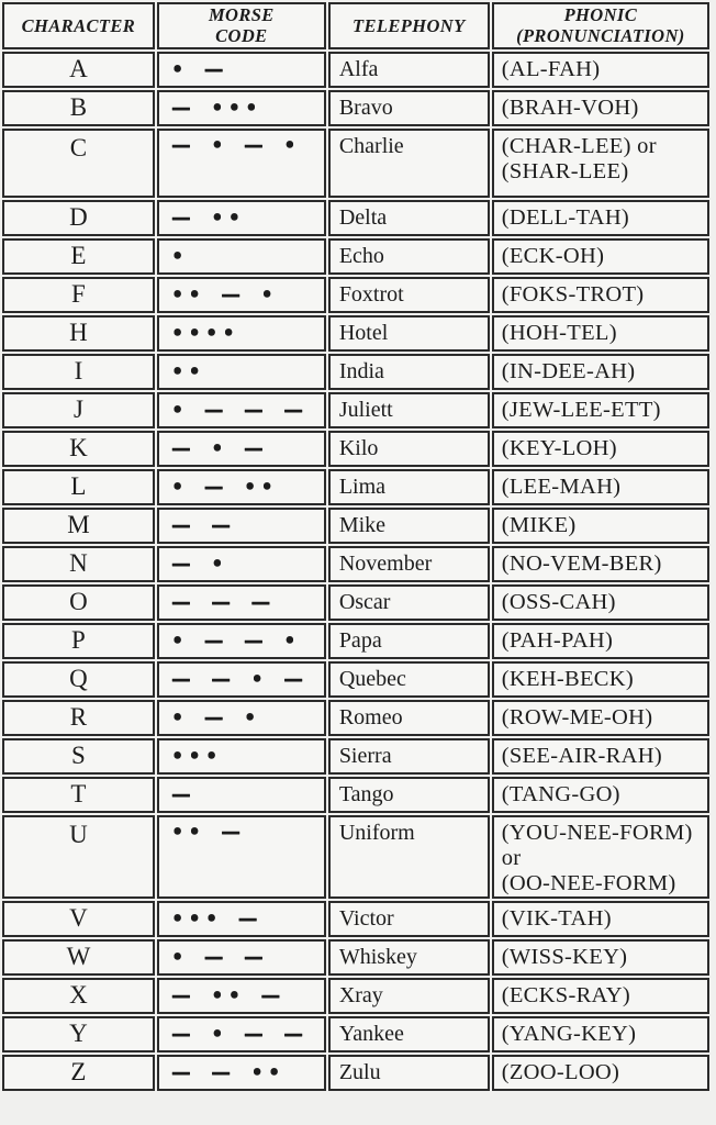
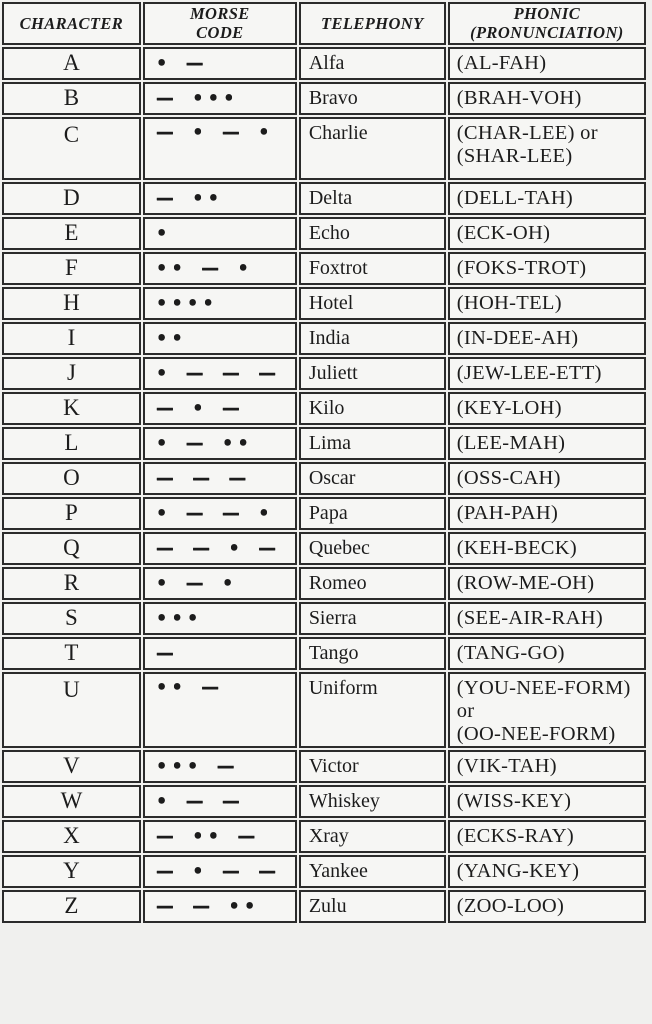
  CHARACTER	MORSE CODE	TELEPHONY	PHONIC (PRONUNCIATION)
  A	• —	Alfa	(AL-FAH)
  B	— •••	Bravo	(BRAH-VOH)
  C	— • — •	Charlie	(CHAR-LEE) or (SHAR-LEE)
  D	— ••	Delta	(DELL-TAH)
  E	•	Echo	(ECK-OH)
  F	•• — •	Foxtrot	(FOKS-TROT)
  H	••••	Hotel	(HOH-TEL)
  I	••	India	(IN-DEE-AH)
  J	• — — —	Juliett	(JEW-LEE-ETT)
  K	— • —	Kilo	(KEY-LOH)
  L	• — ••	Lima	(LEE-MAH)
- M	— —	Mike	(MIKE)
- N	— •	November	(NO-VEM-BER)
  O	— — —	Oscar	(OSS-CAH)
  P	• — — •	Papa	(PAH-PAH)
  Q	— — • —	Quebec	(KEH-BECK)
  R	• — •	Romeo	(ROW-ME-OH)
  S	•••	Sierra	(SEE-AIR-RAH)
  T	—	Tango	(TANG-GO)
  U	•• —	Uniform	(YOU-NEE-FORM) or (OO-NEE-FORM)
  V	••• —	Victor	(VIK-TAH)
  W	• — —	Whiskey	(WISS-KEY)
  X	— •• —	Xray	(ECKS-RAY)
  Y	— • — —	Yankee	(YANG-KEY)
  Z	— — ••	Zulu	(ZOO-LOO)
